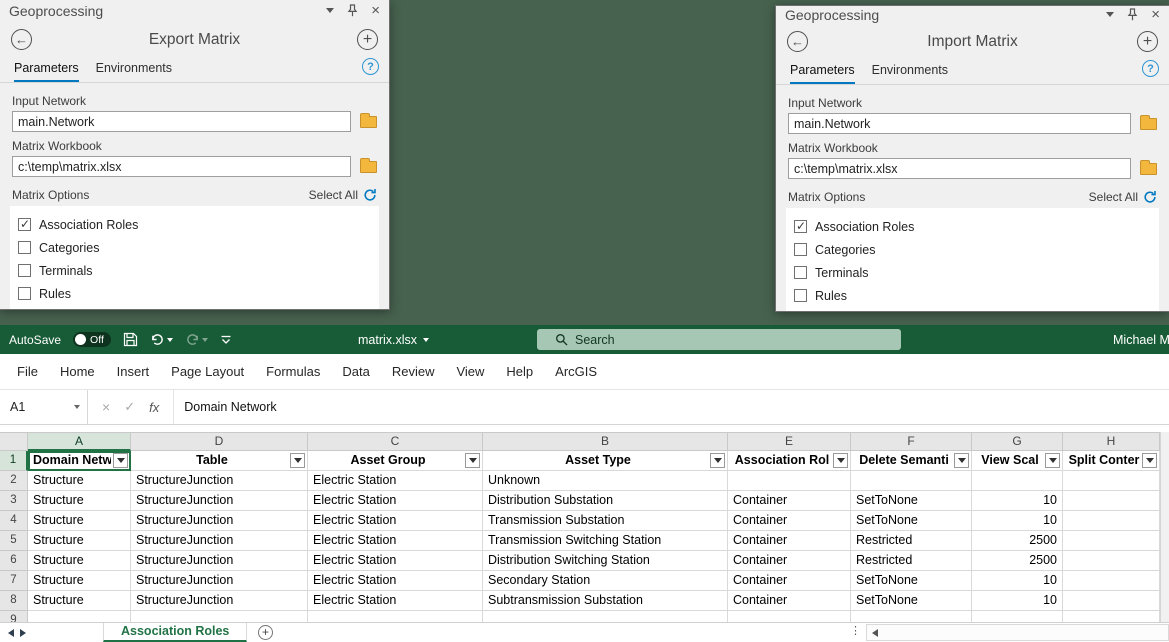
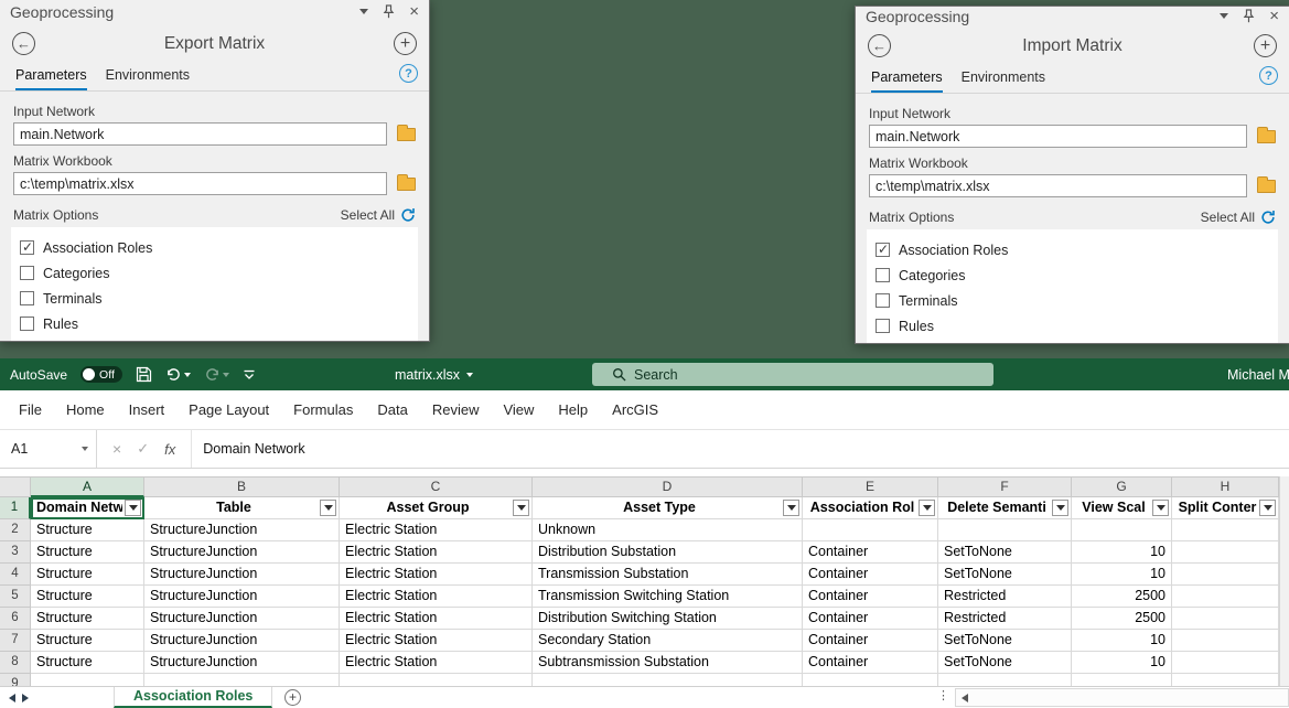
  Geoprocessing
  ×
  ←
  Export Matrix
  +
  Parameters
  Environments
  ?
  Input Network
  main.Network
  Matrix Workbook
  c:\temp\matrix.xlsx
  Matrix Options
  Select All
  Association Roles
  Categories
  Terminals
  Rules
  Geoprocessing
  ×
  ←
  Import Matrix
  +
  Parameters
  Environments
  ?
  Input Network
  main.Network
  Matrix Workbook
  c:\temp\matrix.xlsx
  Matrix Options
  Select All
  Association Roles
  Categories
  Terminals
  Rules
  AutoSave
  Off
  matrix.xlsx
  Search
  Michael M
  File
  Home
  Insert
  Page Layout
  Formulas
  Data
  Review
  View
  Help
  ArcGIS
  A1
  ×
  ✓
  fx
  Domain Network
  A
- D
+ B
  C
- B
+ D
  E
  F
  G
  H
  1
  Domain Netw
  Table
  Asset Group
  Asset Type
  Association Rol
  Delete Semanti
  View Scal
  Split Conter
  2
  Structure
  StructureJunction
  Electric Station
  Unknown
  3
  Structure
  StructureJunction
  Electric Station
  Distribution Substation
  Container
  SetToNone
  10
  4
  Structure
  StructureJunction
  Electric Station
  Transmission Substation
  Container
  SetToNone
  10
  5
  Structure
  StructureJunction
  Electric Station
  Transmission Switching Station
  Container
  Restricted
  2500
  6
  Structure
  StructureJunction
  Electric Station
  Distribution Switching Station
  Container
  Restricted
  2500
  7
  Structure
  StructureJunction
  Electric Station
  Secondary Station
  Container
  SetToNone
  10
  8
  Structure
  StructureJunction
  Electric Station
  Subtransmission Substation
  Container
  SetToNone
  10
  9
  Association Roles
  +
  ⋮
